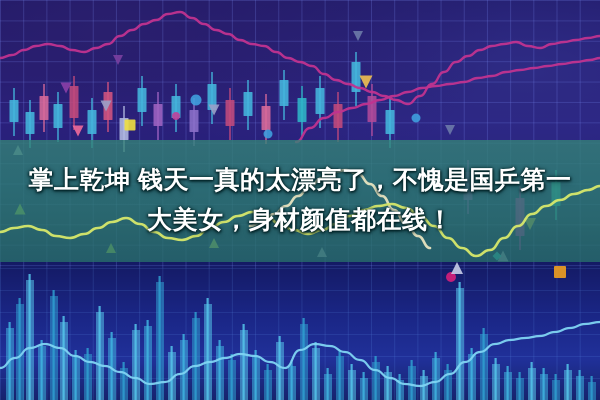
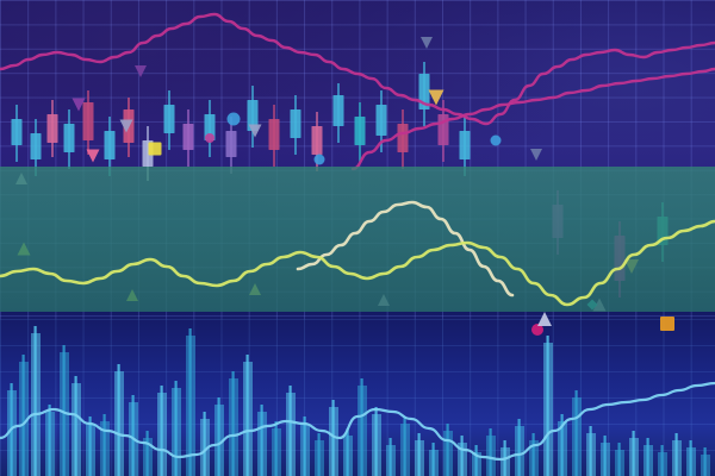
- 掌上乾坤 钱天一真的太漂亮了，不愧是国乒第一
- 大美女，身材颜值都在线！
